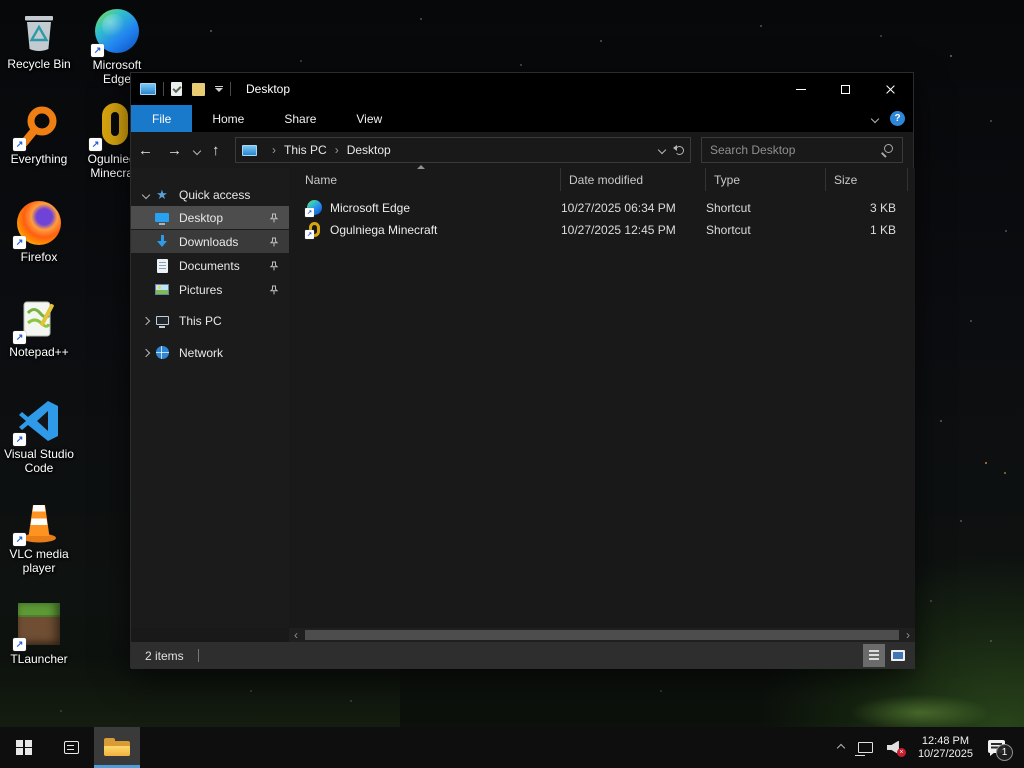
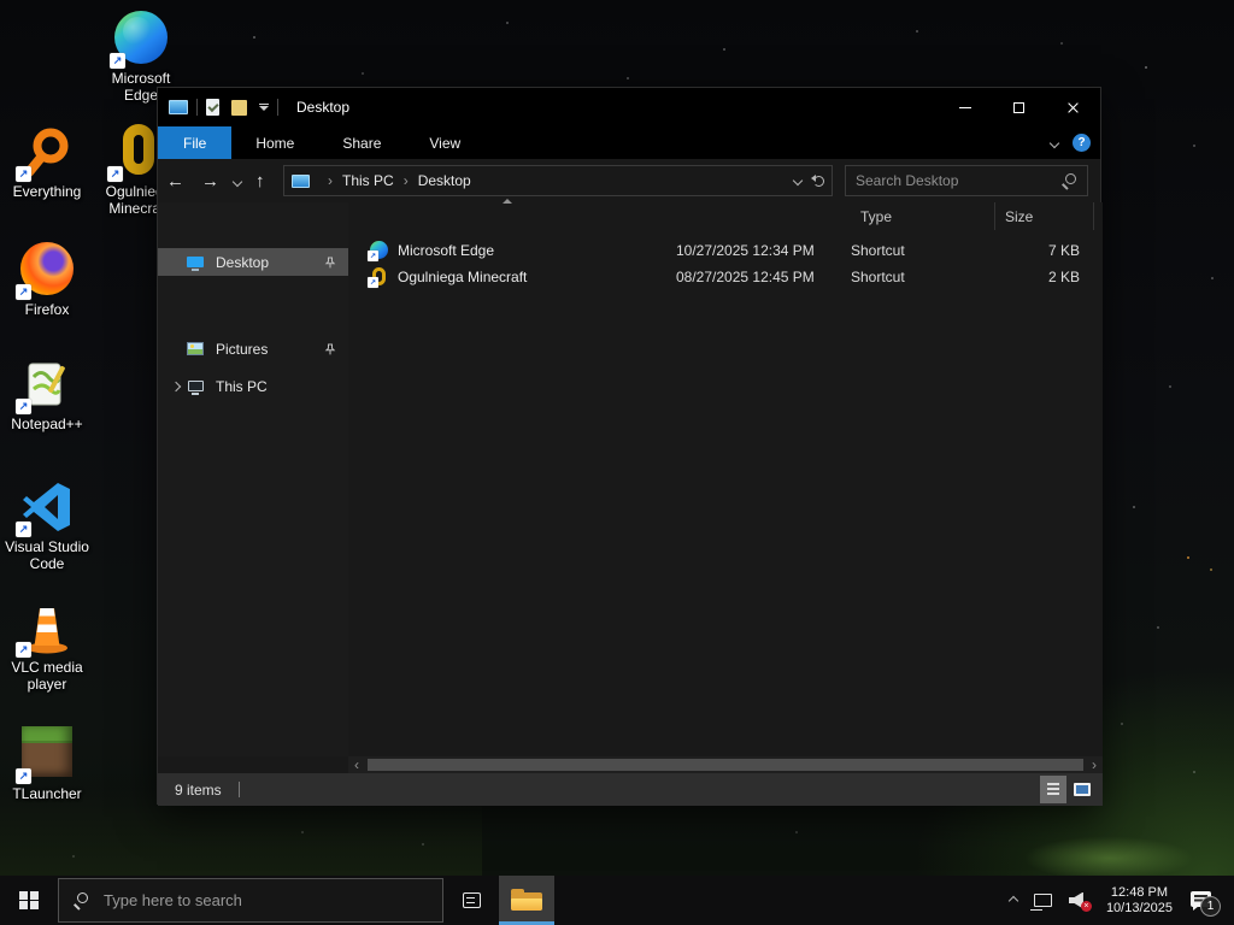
- Recycle Bin
  ↗
  Everything
  ↗
  Firefox
  ↗
  Notepad++
  ↗
  Visual Studio Code
  ↗
  VLC media player
  ↗
  TLauncher
  ↗
  Microsoft Edge
  ↗
  Ogulnie Minecr
  Desktop
  File
  Home
  Share
  View
  ?
  ←
  →
  ↑
  ›
  This PC
  ›
  Desktop
  Search Desktop
- ★
- Quick access
  Desktop
- Downloads
- Documents
  Pictures
  This PC
- Network
- Name
- Date modified
  Type
  Size
  Microsoft Edge
- 10/27/2025 06:34 PM
+ 10/27/2025 12:34 PM
  Shortcut
- 3 KB
+ 7 KB
  Ogulniega Minecraft
- 10/27/2025 12:45 PM
+ 08/27/2025 12:45 PM
  Shortcut
- 1 KB
+ 2 KB
  ‹
  ›
- 2 items
+ 9 items
+ Type here to search
  12:48 PM
- 10/27/2025
+ 10/13/2025
  1
